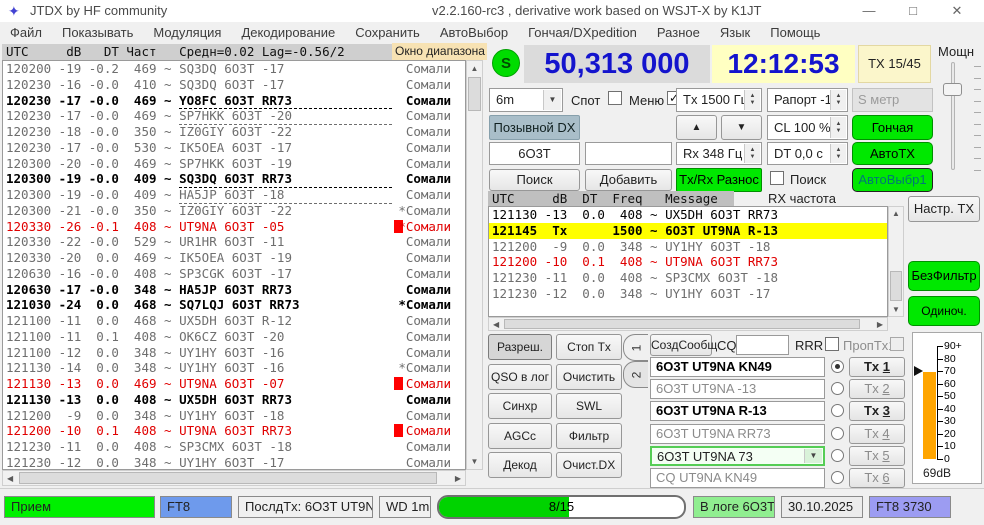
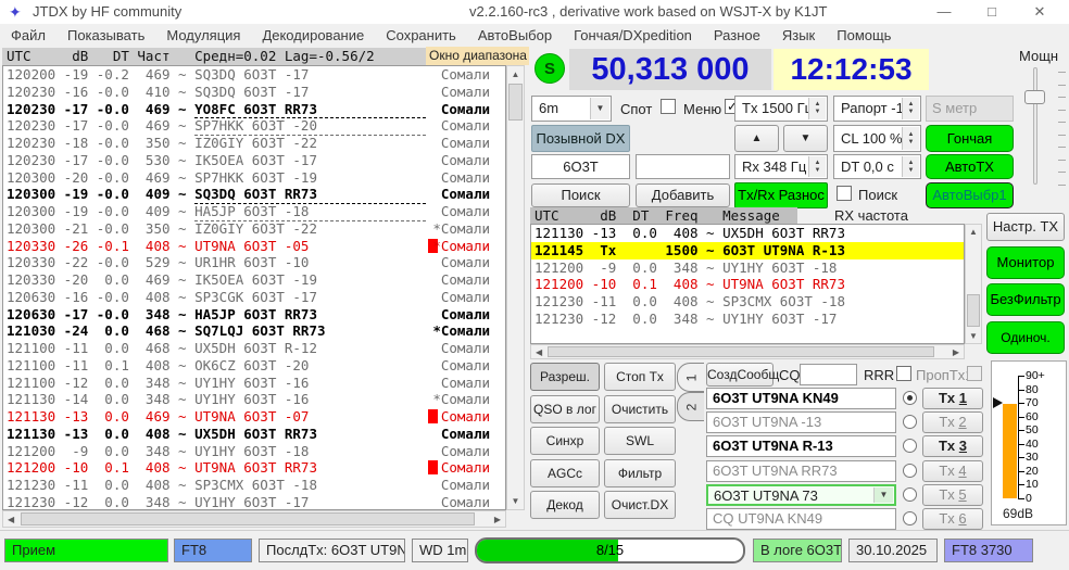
  ✦
  JTDX by HF community
  v2.2.160-rc3 , derivative work based on WSJT-X by K1JT
  —
  □
  ✕
  Файл
  Показывать
  Модуляция
  Декодирование
  Сохранить
  АвтоВыбор
  Гончая/DXpedition
  Разное
  Язык
  Помощь
  UTC dB DT Част Средн=0.02 Lag=-0.56/2
  Окно диапазона
  120200 -19 -0.2 469 ~ SQ3DQ 6O3T -17
  Сомали
  120230 -16 -0.0 410 ~ SQ3DQ 6O3T -17
  Сомали
  120230 -17 -0.0 469 ~ YO8FC 6O3T RR73
  Сомали
  120230 -17 -0.0 469 ~ SP7HKK 6O3T -20
  Сомали
  120230 -18 -0.0 350 ~ IZ0GIY 6O3T -22
  Сомали
  120230 -17 -0.0 530 ~ IK5OEA 6O3T -17
  Сомали
  120300 -20 -0.0 469 ~ SP7HKK 6O3T -19
  Сомали
  120300 -19 -0.0 409 ~ SQ3DQ 6O3T RR73
  Сомали
  120300 -19 -0.0 409 ~ HA5JP 6O3T -18
  Сомали
  120300 -21 -0.0 350 ~ IZ0GIY 6O3T -22
  *Сомали
  120330 -26 -0.1 408 ~ UT9NA 6O3T -05
  *Сомали
- 120330 -22 -0.0 529 ~ UR1HR 6O3T -11
+ 120330 -22 -0.0 529 ~ UR1HR 6O3T -10
  Сомали
  120330 -20 0.0 469 ~ IK5OEA 6O3T -19
  Сомали
  120630 -16 -0.0 408 ~ SP3CGK 6O3T -17
  Сомали
  120630 -17 -0.0 348 ~ HA5JP 6O3T RR73
  Сомали
  121030 -24 0.0 468 ~ SQ7LQJ 6O3T RR73
  *Сомали
  121100 -11 0.0 468 ~ UX5DH 6O3T R-12
  Сомали
  121100 -11 0.1 408 ~ OK6CZ 6O3T -20
  Сомали
  121100 -12 0.0 348 ~ UY1HY 6O3T -16
  Сомали
  121130 -14 0.0 348 ~ UY1HY 6O3T -16
  *Сомали
  121130 -13 0.0 469 ~ UT9NA 6O3T -07
  Сомали
  121130 -13 0.0 408 ~ UX5DH 6O3T RR73
  Сомали
  121200 -9 0.0 348 ~ UY1HY 6O3T -18
  Сомали
  121200 -10 0.1 408 ~ UT9NA 6O3T RR73
  Сомали
  121230 -11 0.0 408 ~ SP3CMX 6O3T -18
  Сомали
  121230 -12 0.0 348 ~ UY1HY 6O3T -17
  Сомали
  ▲
  ▼
  ◀
  ▶
  S
  50,313 000
  12:12:53
- TX 15/45
  Мощн
  6m
  ▼
  Спот
  Меню
  ✓
  Tx 1500 Г
  Рапорт -1
  S метр
  Позывной DX
  ▲
  ▼
  CL 100 %
  Гончая
  6O3T
  Rx 348 Гц
  DT 0,0 с
  АвтоTX
  Поиск
  Добавить
  Tx/Rx Разнос
  Поиск
  АвтоВыбр1
  UTC dB DT Freq Message
  RX частота
  121130 -13 0.0 408 ~ UX5DH 6O3T RR73
  121145 Tx 1500 ~ 6O3T UT9NA R-13
  121200 -9 0.0 348 ~ UY1HY 6O3T -18
  121200 -10 0.1 408 ~ UT9NA 6O3T RR73
  121230 -11 0.0 408 ~ SP3CMX 6O3T -18
  121230 -12 0.0 348 ~ UY1HY 6O3T -17
  ▲
  ▼
  ◀
  ▶
  Настр. TX
+ Монитор
  БезФильтр
  Одиноч.
  69dB
  90+
  80
  70
  60
  50
  40
  30
  20
  10
  0
  Разреш.
  Стоп Tx
  QSO в лог
  Очистить
  Синхр
  AGCc
  Фильтр
  Декод
  Очист.DX
  СоздСообщ
  CQ
  RRR
  ПропTx
  6O3T UT9NA KN49
  Tx 1
  6O3T UT9NA -13
  Tx 2
  6O3T UT9NA R-13
  Tx 3
  6O3T UT9NA RR73
  Tx 4
  6O3T UT9NA 73
  ▼
  Tx 5
  CQ UT9NA KN49
  Tx 6
  Прием
  FT8
  ПослдTx: 6O3T UT9N
  WD 1m
  8/15
  В логе 6O3T
  30.10.2025
  FT8 3730
